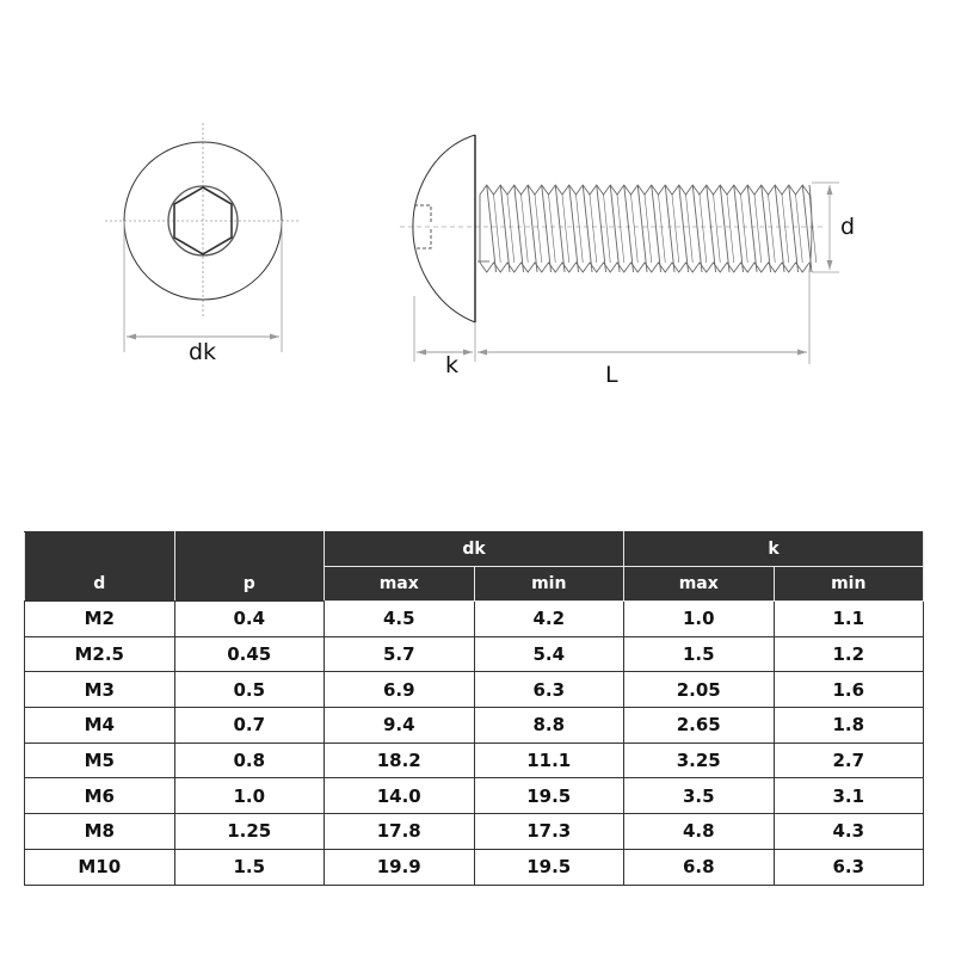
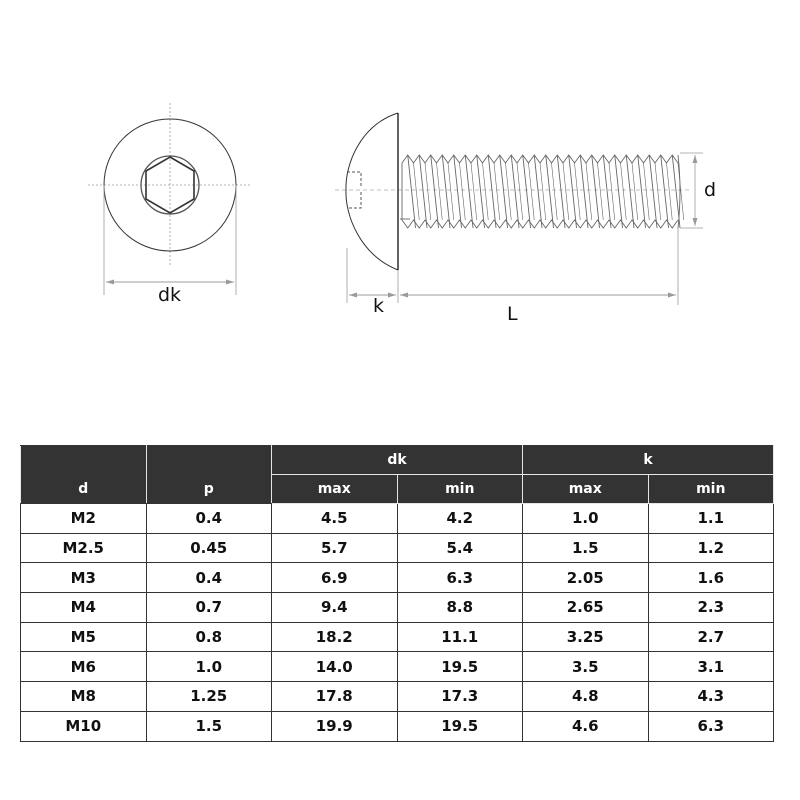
  dk
  k
  L
  d
  d	p	dk	k
  max	min	max	min
  M2	0.4	4.5	4.2	1.0	1.1
  M2.5	0.45	5.7	5.4	1.5	1.2
- M3	0.5	6.9	6.3	2.05	1.6
+ M3	0.4	6.9	6.3	2.05	1.6
- M4	0.7	9.4	8.8	2.65	1.8
+ M4	0.7	9.4	8.8	2.65	2.3
  M5	0.8	18.2	11.1	3.25	2.7
  M6	1.0	14.0	19.5	3.5	3.1
  M8	1.25	17.8	17.3	4.8	4.3
- M10	1.5	19.9	19.5	6.8	6.3
+ M10	1.5	19.9	19.5	4.6	6.3
